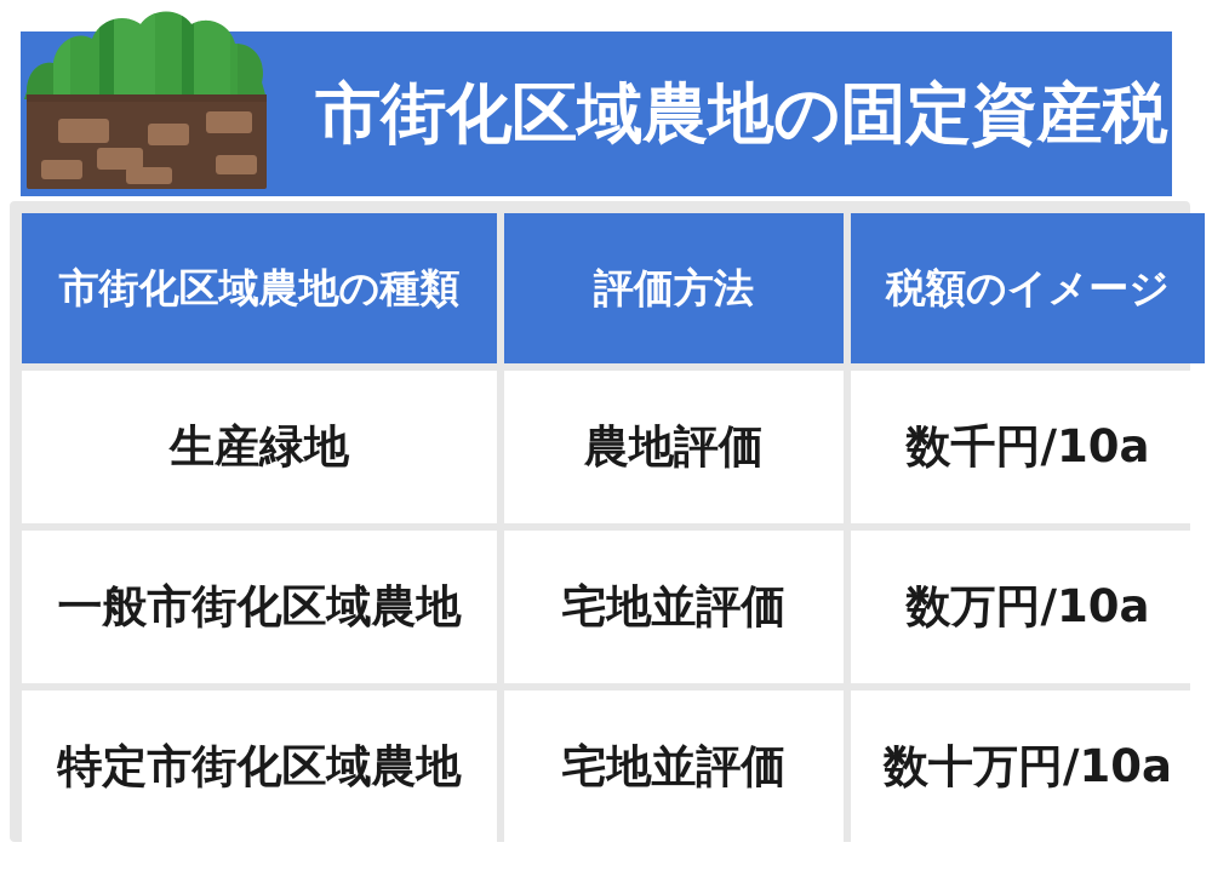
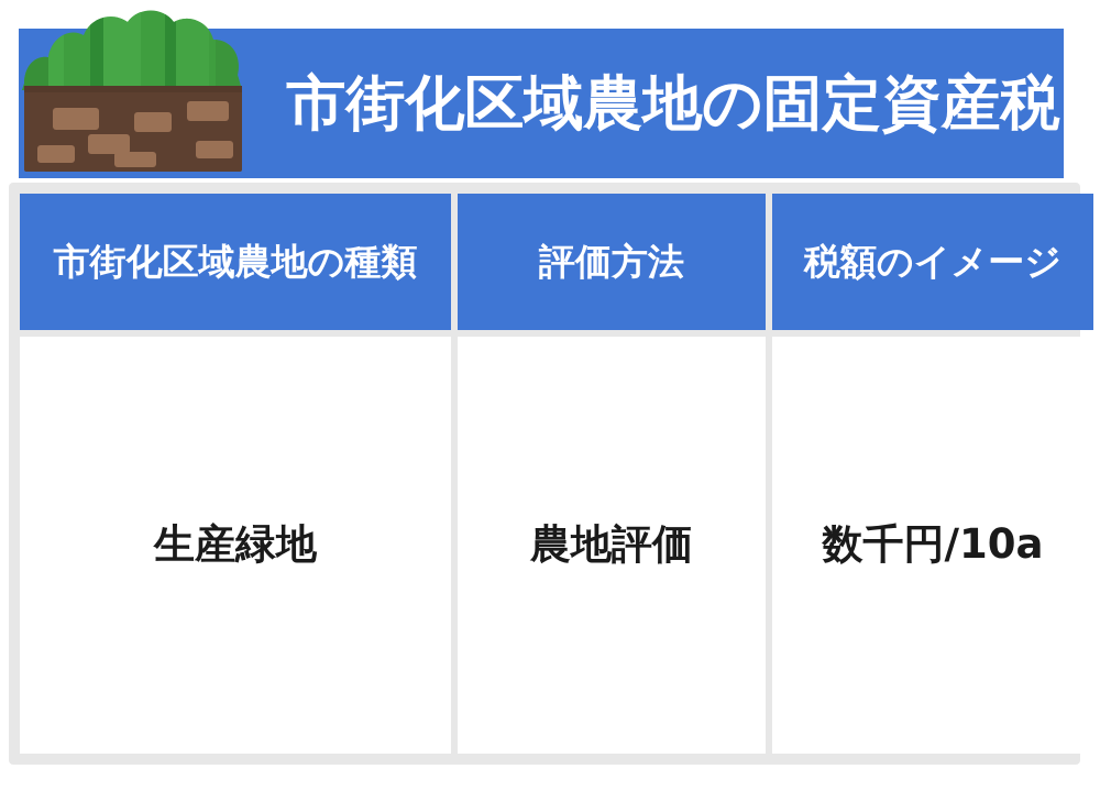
  市街化区域農地の固定資産税
  市街化区域農地の種類	評価方法	税額のイメージ
  生産緑地	農地評価	数千円/10a
- 一般市街化区域農地	宅地並評価	数万円/10a
- 特定市街化区域農地	宅地並評価	数十万円/10a
